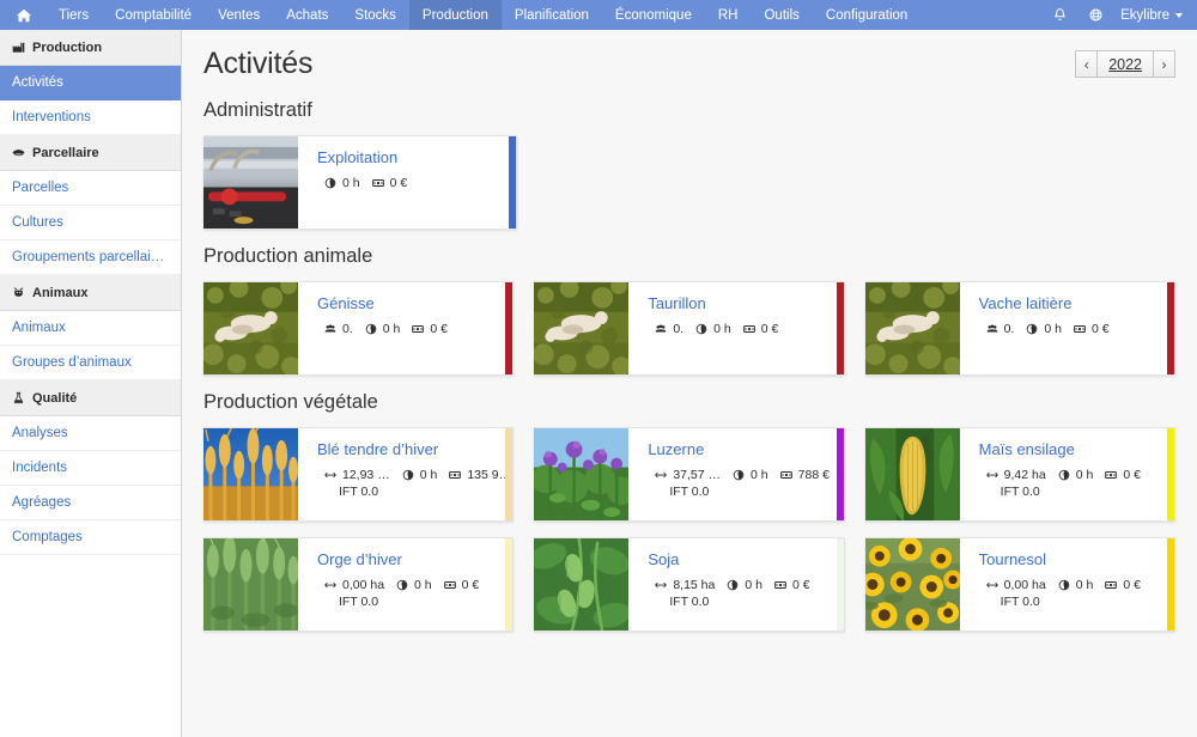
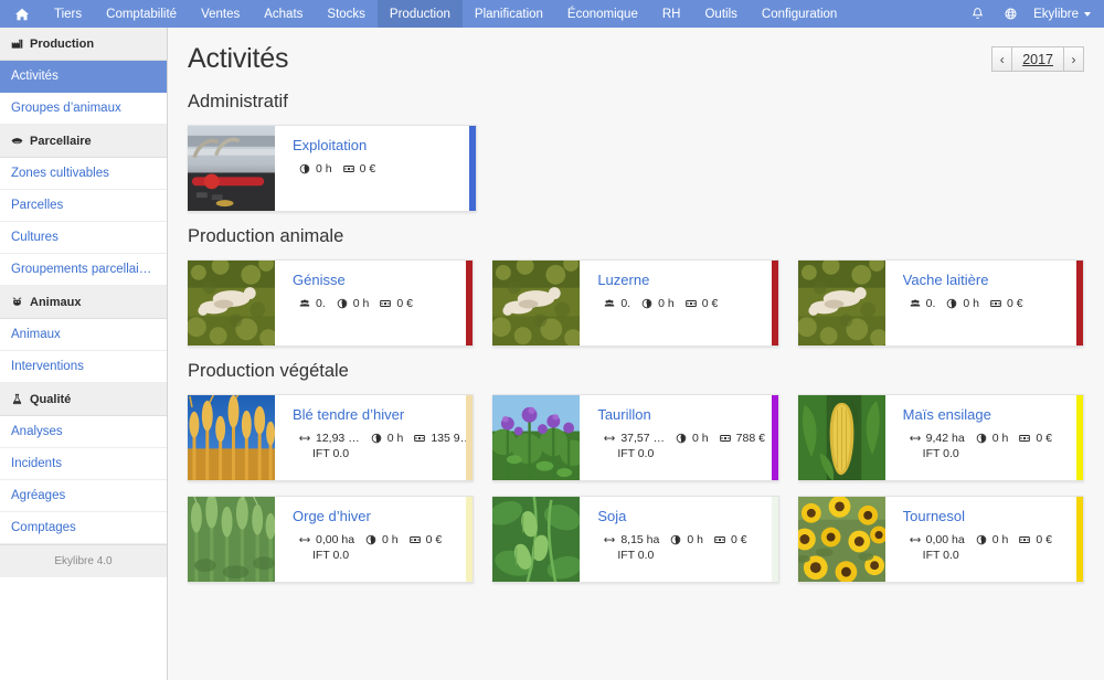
  Tiers
  Comptabilité
  Ventes
  Achats
  Stocks
  Production
  Planification
  Économique
  RH
  Outils
  Configuration
  Ekylibre
  Production
  Activités
- Interventions
+ Groupes d’animaux
  Parcellaire
+ Zones cultivables
  Parcelles
  Cultures
  Groupements parcellaires
  Animaux
  Animaux
- Groupes d’animaux
+ Interventions
  Qualité
  Analyses
  Incidents
  Agréages
  Comptages
+ Ekylibre 4.0
  Activités
  ‹
- 2022
+ 2017
  ›
  Administratif
  Exploitation
  0 h
  0 €
  Production animale
  Génisse
  0.
  0 h
  0 €
- Taurillon
+ Luzerne
  0.
  0 h
  0 €
  Vache laitière
  0.
  0 h
  0 €
  Production végétale
  Blé tendre d’hiver
  12,93 …
  0 h
  135 9
  IFT 0.0
- Luzerne
+ Taurillon
  37,57 …
  0 h
  788 €
  IFT 0.0
  Maïs ensilage
  9,42 ha
  0 h
  0 €
  IFT 0.0
  Orge d’hiver
  0,00 ha
  0 h
  0 €
  IFT 0.0
  Soja
  8,15 ha
  0 h
  0 €
  IFT 0.0
  Tournesol
  0,00 ha
  0 h
  0 €
  IFT 0.0
